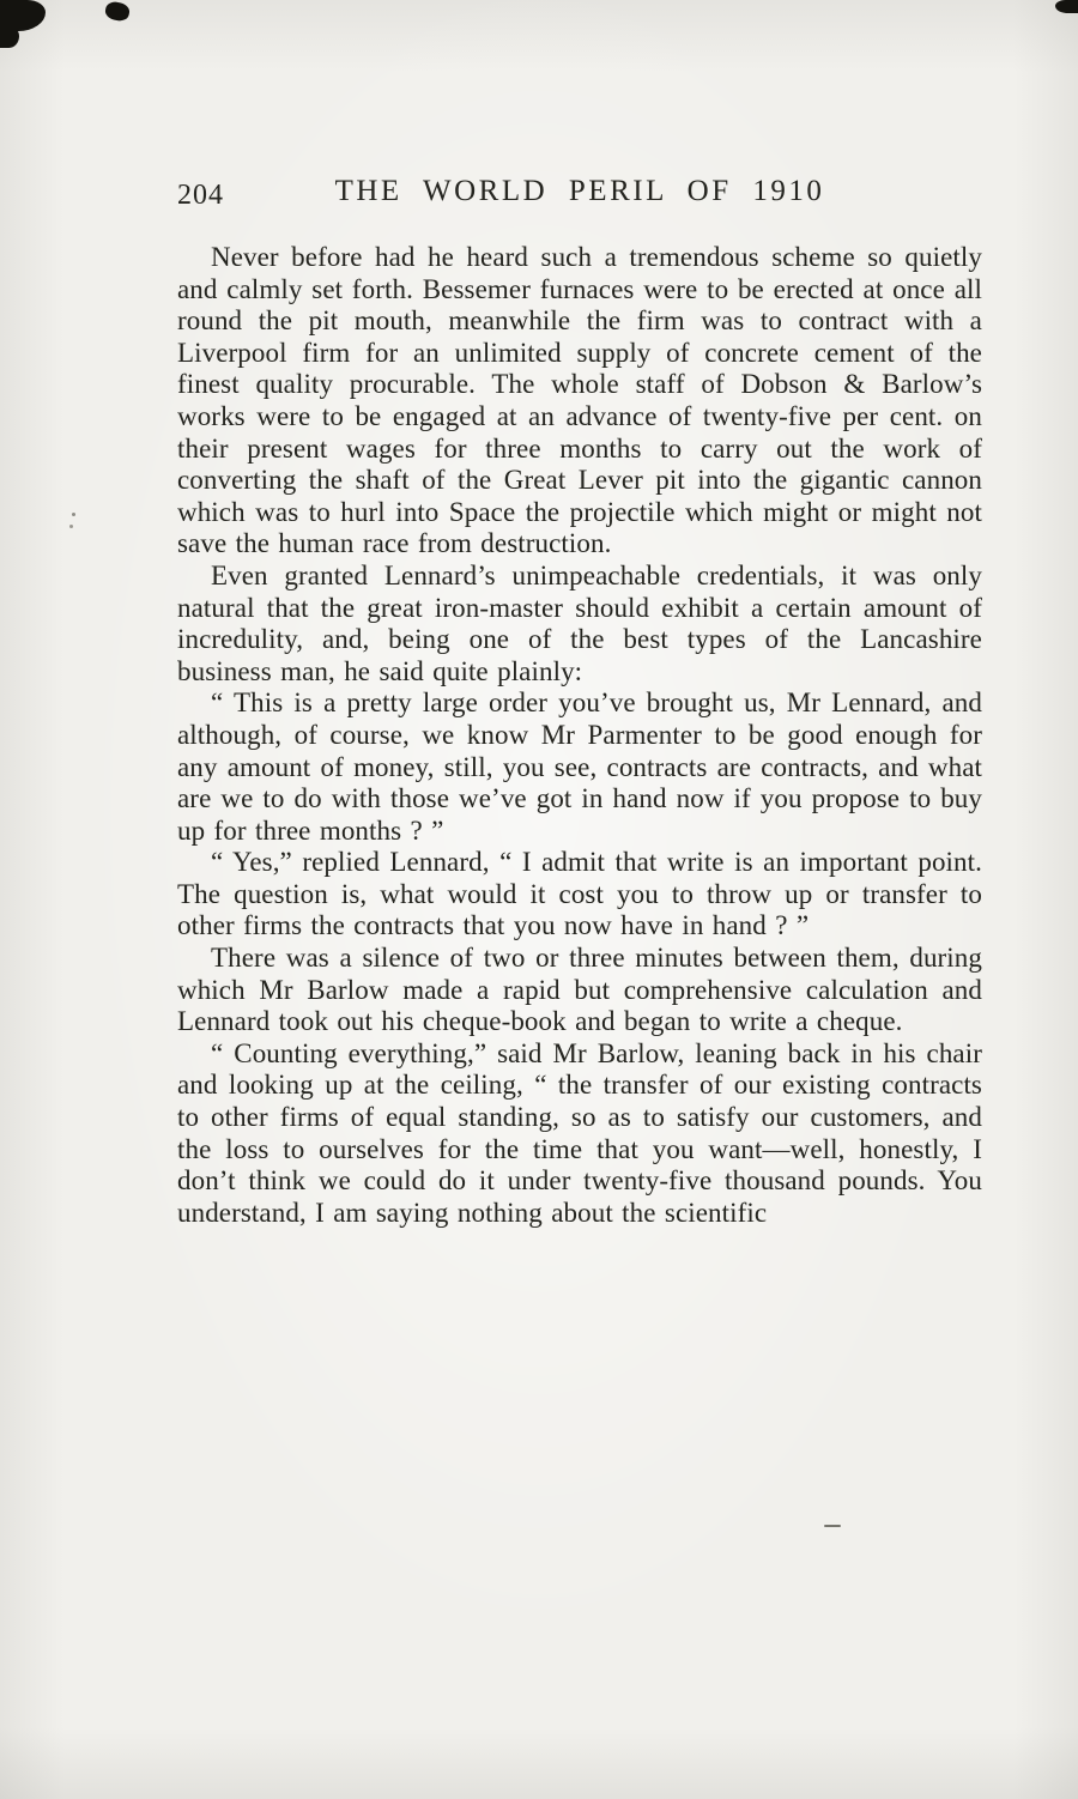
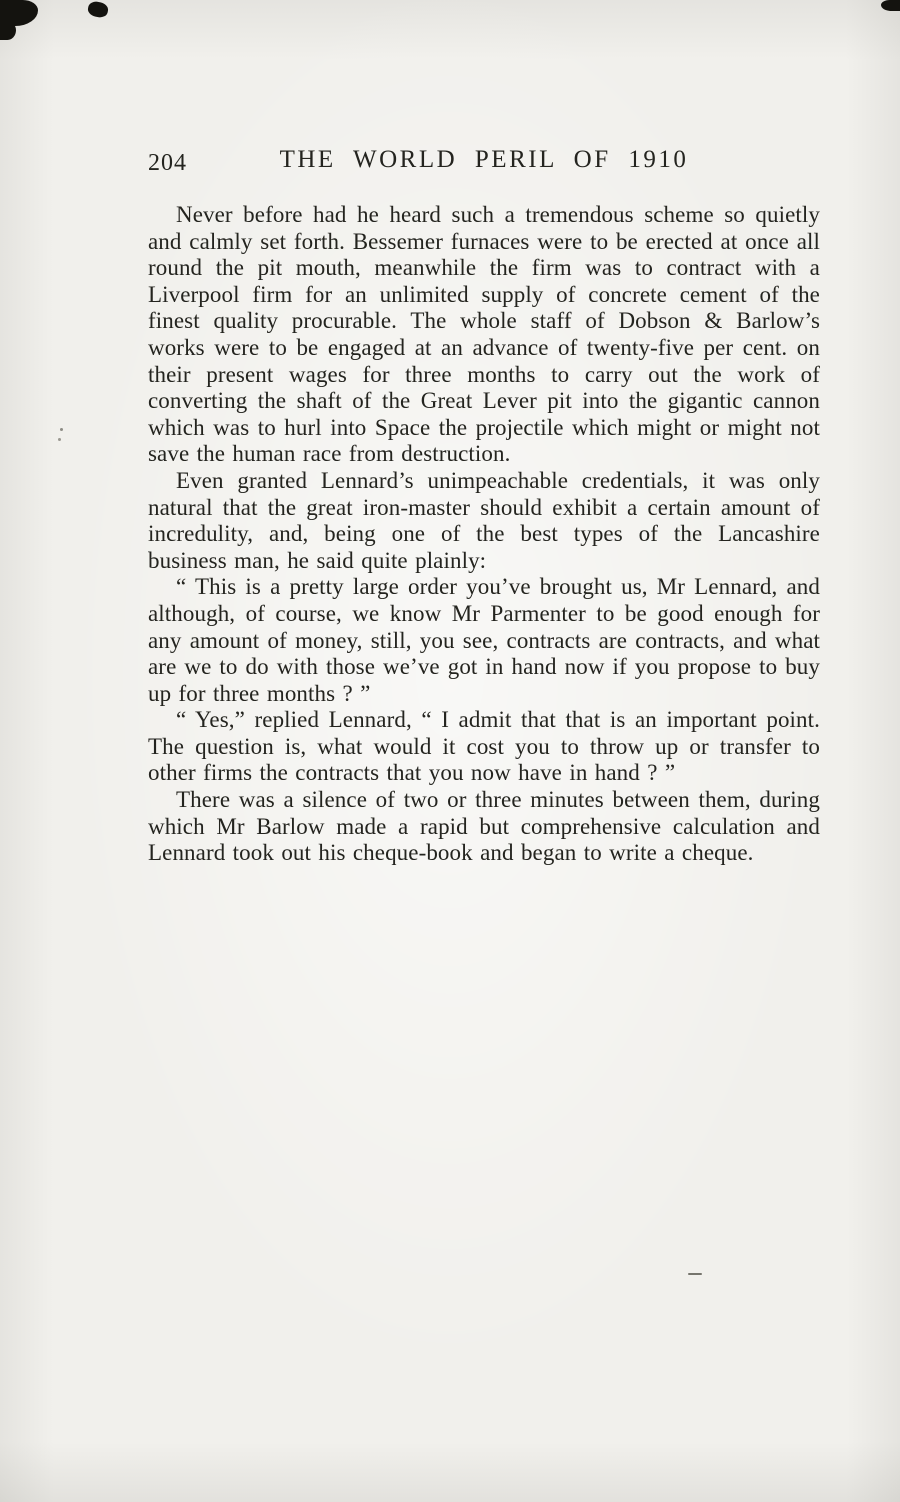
  204
  THE WORLD PERIL OF 1910
  Never before had he heard such a tremendous scheme so quietly and calmly set forth. Bessemer furnaces were to be erected at once all round the pit mouth, meanwhile the firm was to contract with a Liverpool firm for an unlimited supply of concrete cement of the finest quality procurable. The whole staff of Dobson & Barlow’s works were to be engaged at an advance of twenty-five per cent. on their present wages for three months to carry out the work of converting the shaft of the Great Lever pit into the gigantic cannon which was to hurl into Space the projectile which might or might not save the human race from destruction.
  Even granted Lennard’s unimpeachable credentials, it was only natural that the great iron-master should exhibit a certain amount of incredulity, and, being one of the best types of the Lancashire business man, he said quite plainly:
  “ This is a pretty large order you’ve brought us, Mr Lennard, and although, of course, we know Mr Parmenter to be good enough for any amount of money, still, you see, contracts are contracts, and what are we to do with those we’ve got in hand now if you propose to buy up for three months ? ”
- “ Yes,” replied Lennard, “ I admit that write is an important point. The question is, what would it cost you to throw up or transfer to other firms the contracts that you now have in hand ? ”
+ “ Yes,” replied Lennard, “ I admit that that is an important point. The question is, what would it cost you to throw up or transfer to other firms the contracts that you now have in hand ? ”
  There was a silence of two or three minutes between them, during which Mr Barlow made a rapid but comprehensive calculation and Lennard took out his cheque-book and began to write a cheque.
- “ Counting everything,” said Mr Barlow, leaning back in his chair and looking up at the ceiling, “ the transfer of our existing contracts to other firms of equal standing, so as to satisfy our customers, and the loss to ourselves for the time that you want—well, honestly, I don’t think we could do it under twenty-five thousand pounds. You understand, I am saying nothing about the scientific
